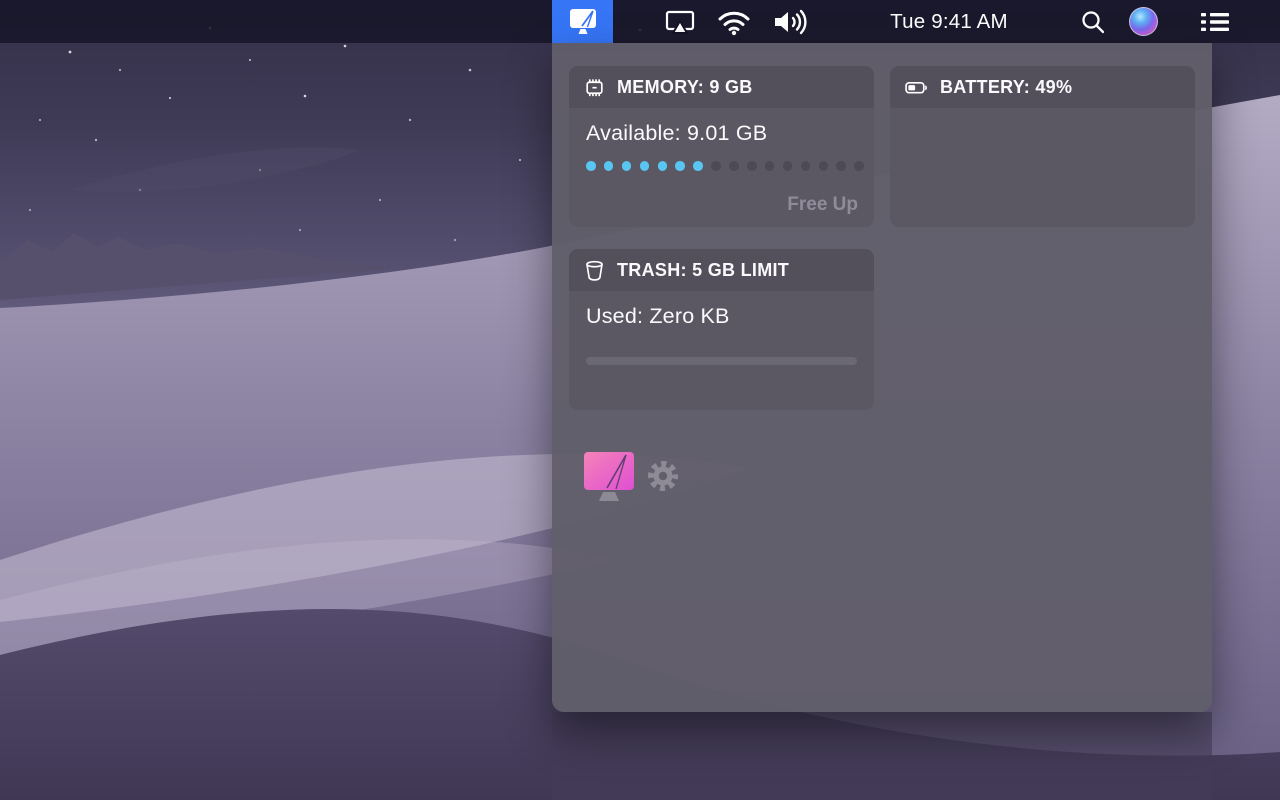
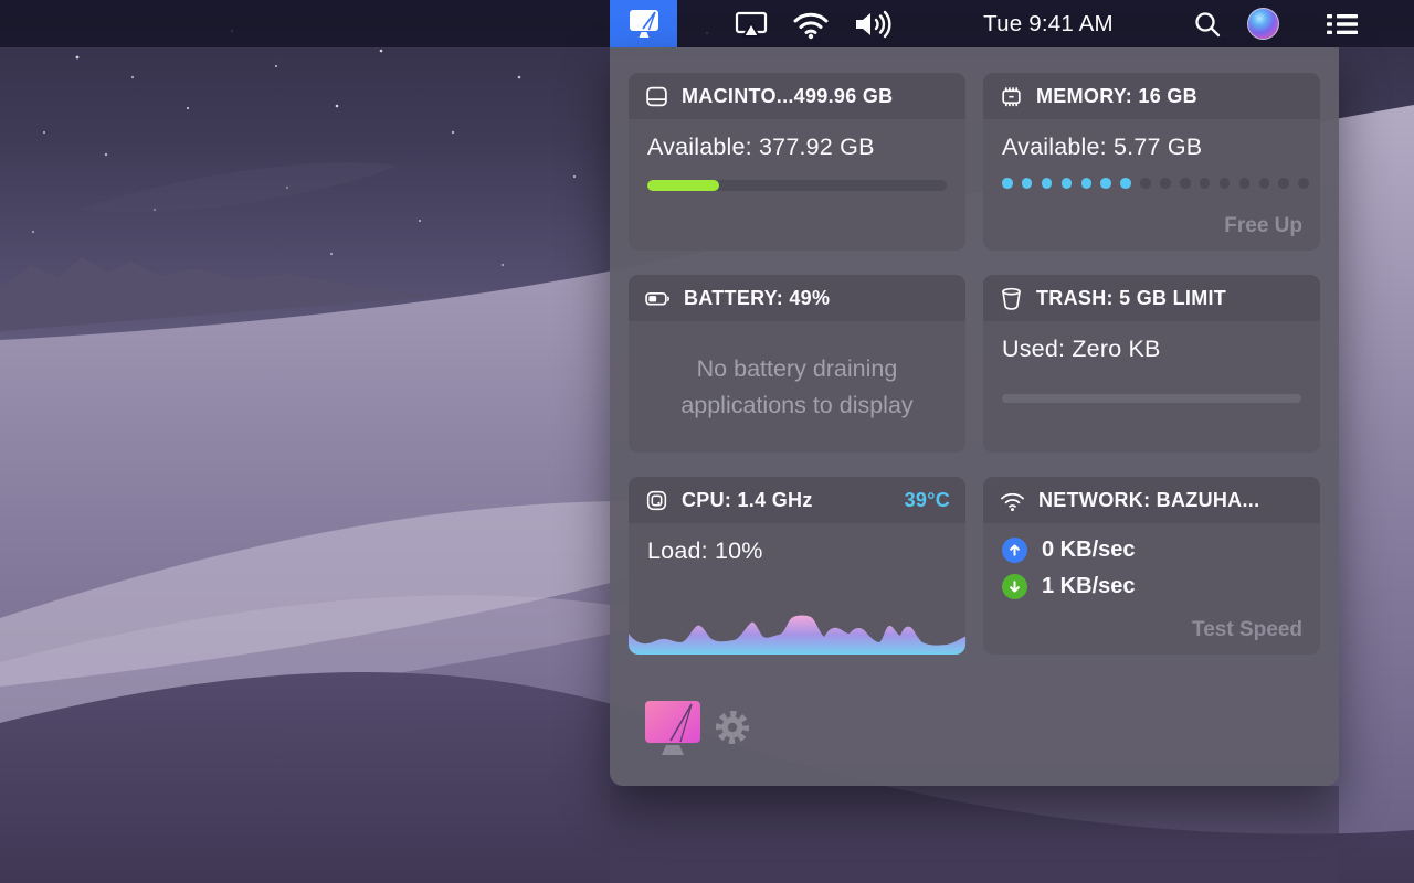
  Tue 9:41 AM
+ MACINTO...499.96 GB
+ Available: 377.92 GB
- MEMORY: 9 GB
+ MEMORY: 16 GB
- Available: 9.01 GB
+ Available: 5.77 GB
  Free Up
  BATTERY: 49%
+ No battery draining applications to display
  TRASH: 5 GB LIMIT
  Used: Zero KB
+ CPU: 1.4 GHz
+ 39°C
+ Load: 10%
+ NETWORK: BAZUHA...
+ 0 KB/sec
+ 1 KB/sec
+ Test Speed
